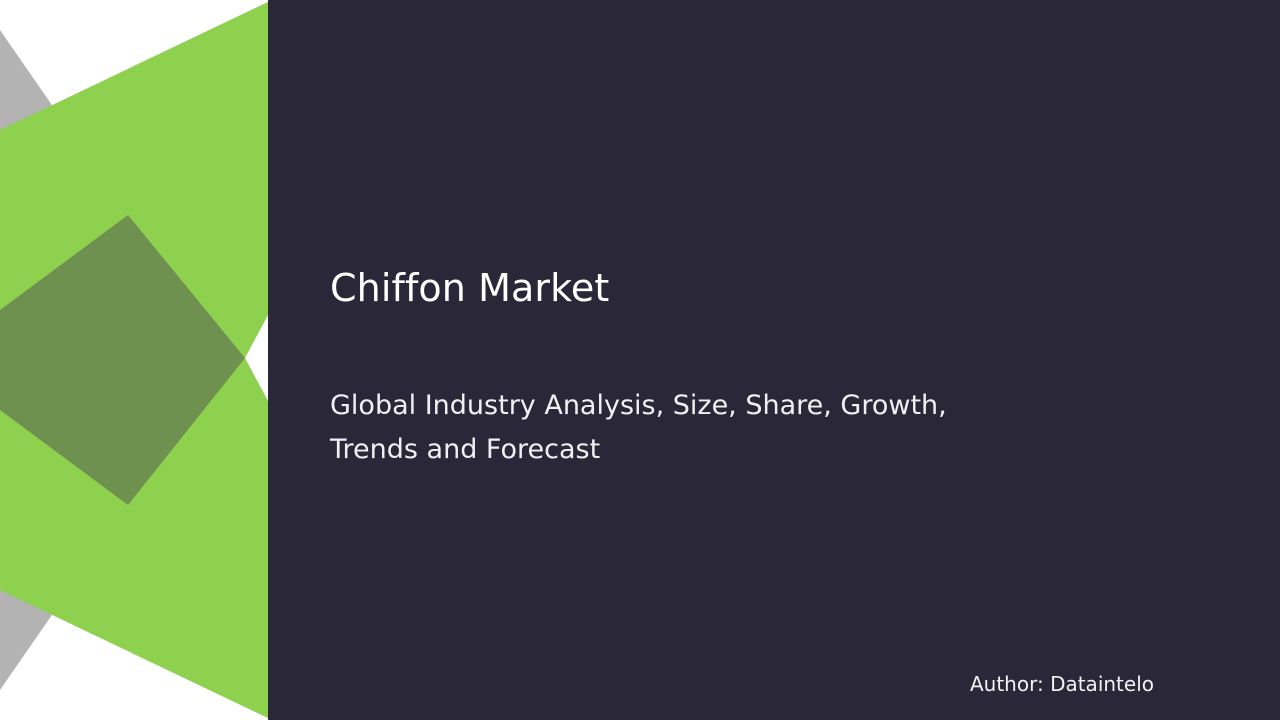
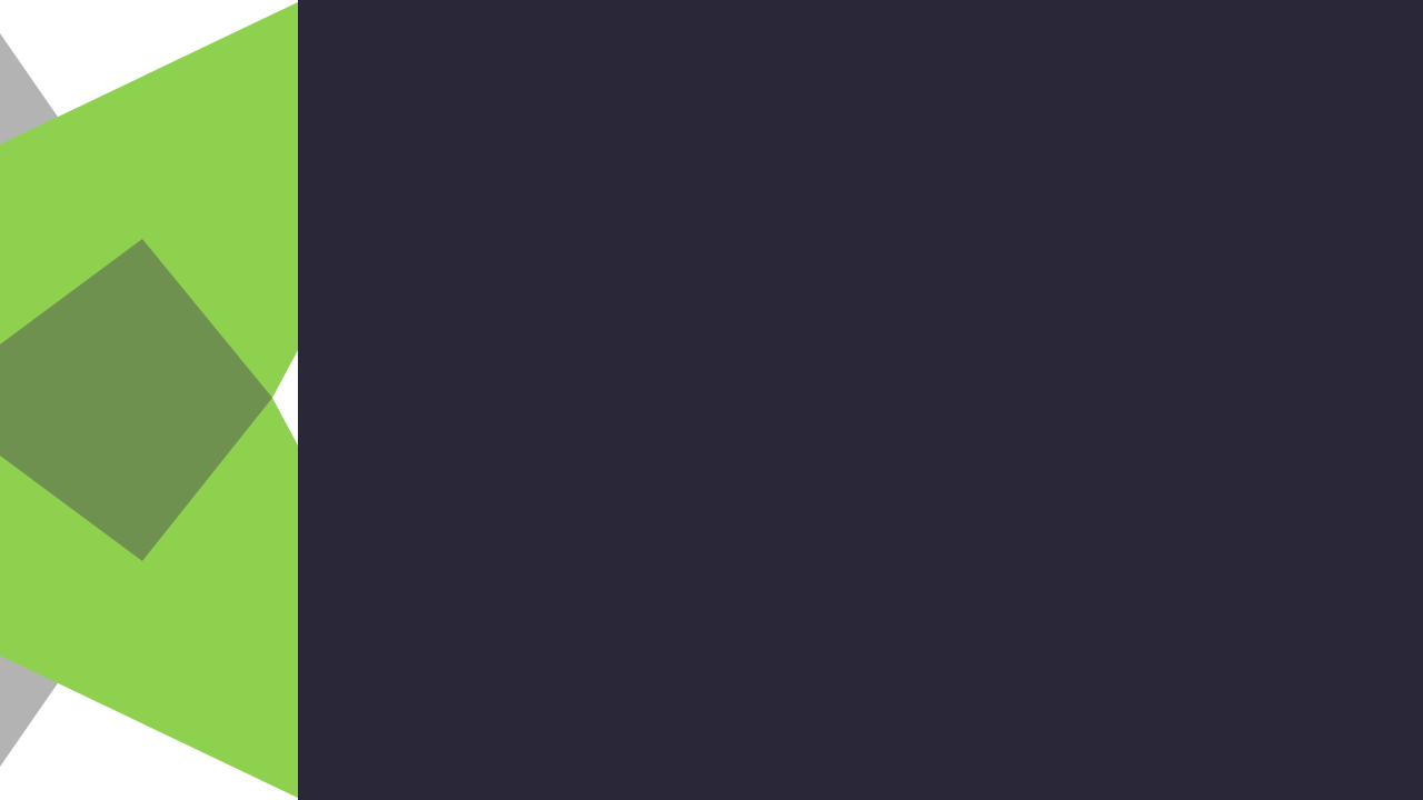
- Chiffon Market
- Global Industry Analysis, Size, Share, Growth, Trends and Forecast
- Author: Dataintelo
